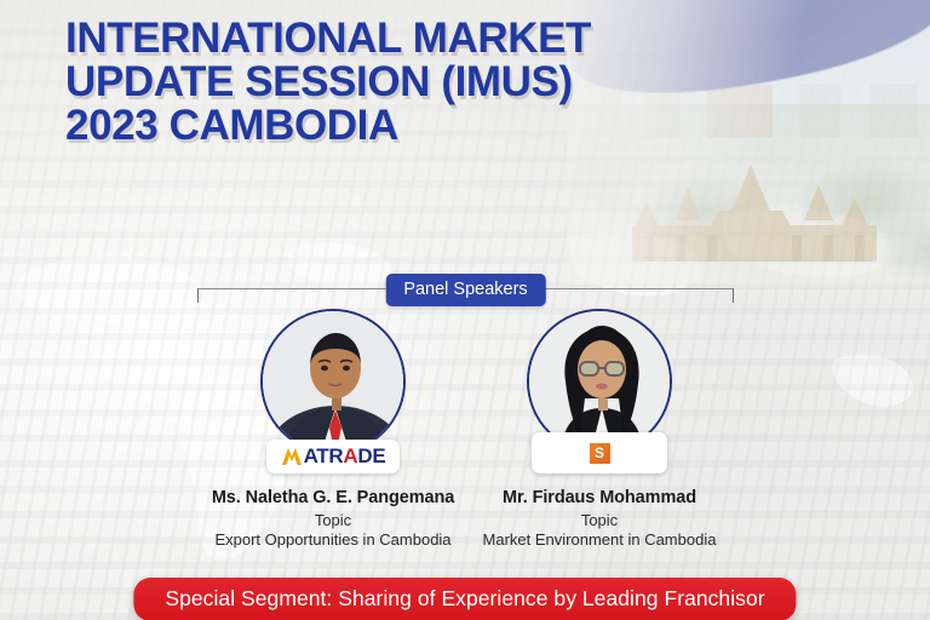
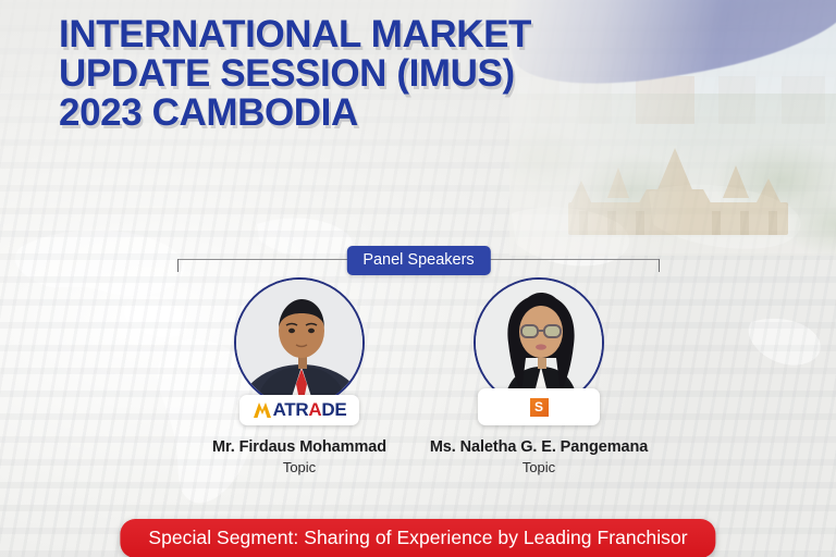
  INTERNATIONAL MARKET
  UPDATE SESSION (IMUS)
  2023 CAMBODIA
  Panel Speakers
  ATR
  A
  DE
- Ms. Naletha G. E. Pangemana
+ Mr. Firdaus Mohammad
  Topic
- Export Opportunities in Cambodia
  S
- Mr. Firdaus Mohammad
+ Ms. Naletha G. E. Pangemana
  Topic
- Market Environment in Cambodia
  Special Segment: Sharing of Experience by Leading Franchisor
